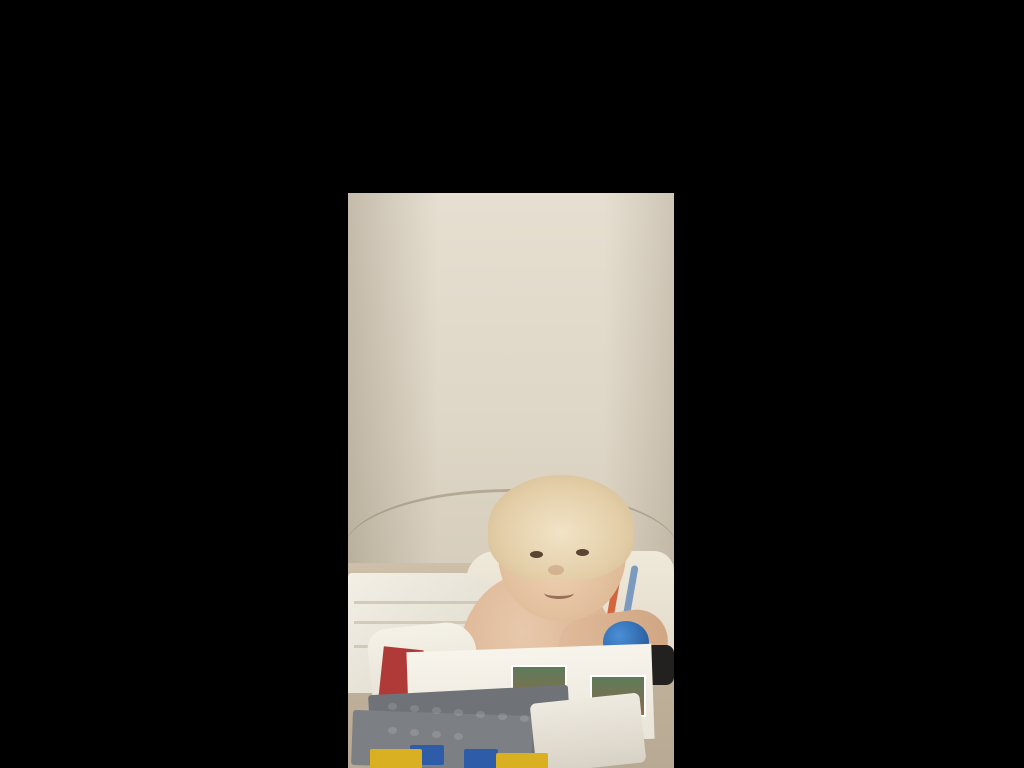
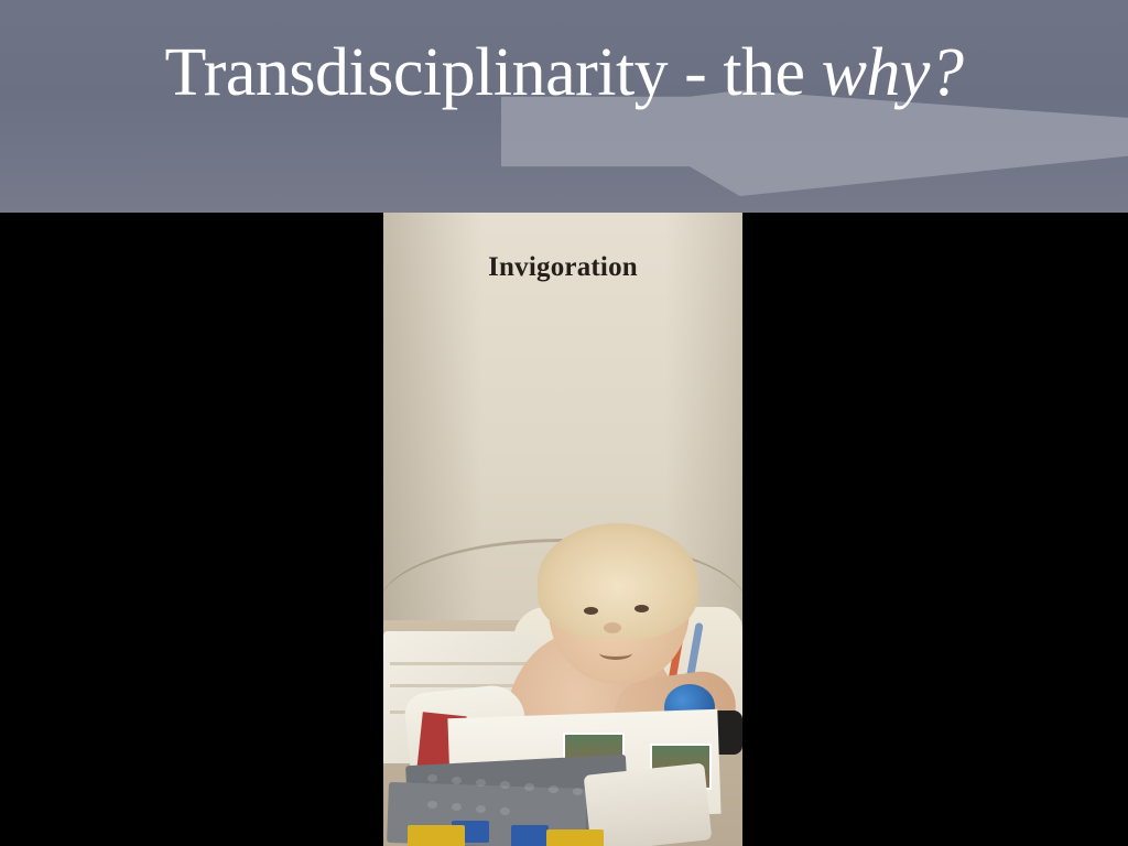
+ Transdisciplinarity - the why?
+ Invigoration
